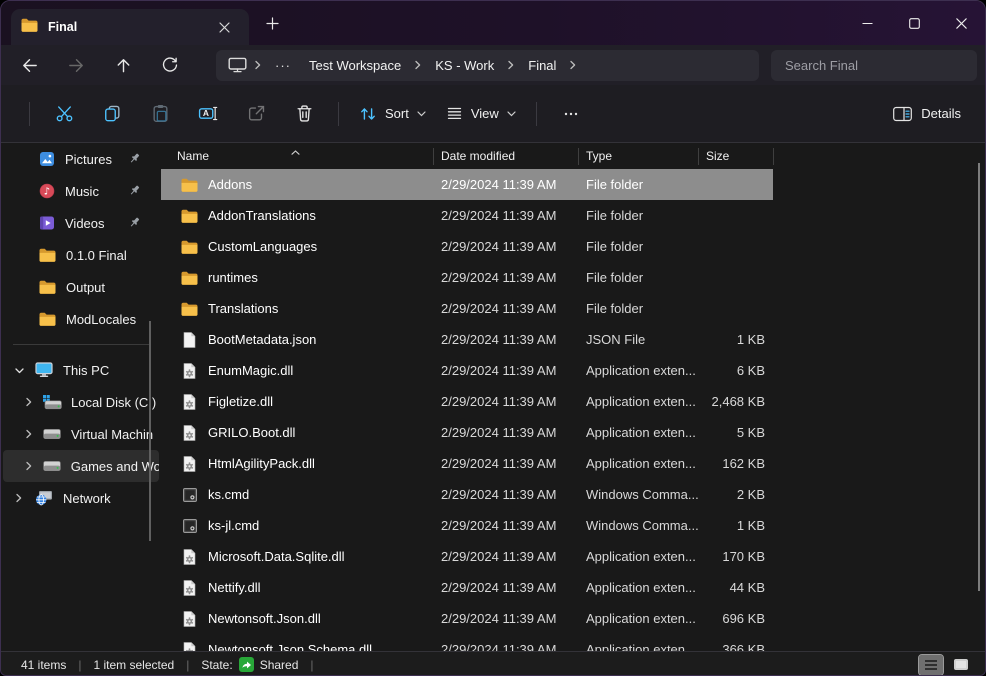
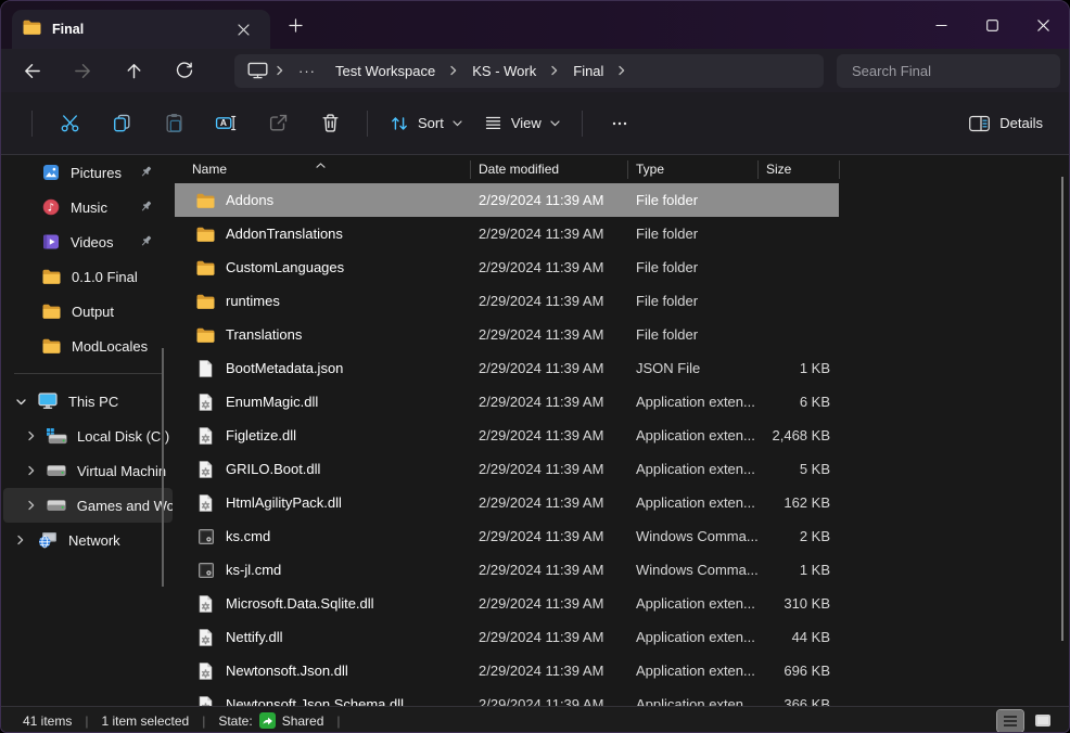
  Final
  ···
  Test Workspace
  KS - Work
  Final
  Search Final
  A
  Sort
  View
  Details
  Pictures
  ♪
  Music
  Videos
  0.1.0 Final
  Output
  ModLocales
  This PC
  Local Disk (C)
  Virtual Machi
  Games and Wo
  Network
  Name
  Date modified
  Type
  Size
  Addons
  2/29/2024 11:39 AM
  File folder
  AddonTranslations
  2/29/2024 11:39 AM
  File folder
  CustomLanguages
  2/29/2024 11:39 AM
  File folder
  runtimes
  2/29/2024 11:39 AM
  File folder
  Translations
  2/29/2024 11:39 AM
  File folder
  BootMetadata.json
  2/29/2024 11:39 AM
  JSON File
  1 KB
  EnumMagic.dll
  2/29/2024 11:39 AM
  Application exten...
  6 KB
  Figletize.dll
  2/29/2024 11:39 AM
  Application exten...
  2,468 KB
  GRILO.Boot.dll
  2/29/2024 11:39 AM
  Application exten...
  5 KB
  HtmlAgilityPack.dll
  2/29/2024 11:39 AM
  Application exten...
  162 KB
  ks.cmd
  2/29/2024 11:39 AM
  Windows Comma...
  2 KB
  ks-jl.cmd
  2/29/2024 11:39 AM
  Windows Comma...
  1 KB
  Microsoft.Data.Sqlite.dll
  2/29/2024 11:39 AM
  Application exten...
- 170 KB
+ 310 KB
  Nettify.dll
  2/29/2024 11:39 AM
  Application exten...
  44 KB
  Newtonsoft.Json.dll
  2/29/2024 11:39 AM
  Application exten...
  696 KB
  Newtonsoft.Json.Schema.dll
  2/29/2024 11:39 AM
  Application exten...
  366 KB
  41 items
  |
  1 item selected
  |
  State:
  Shared
  |
